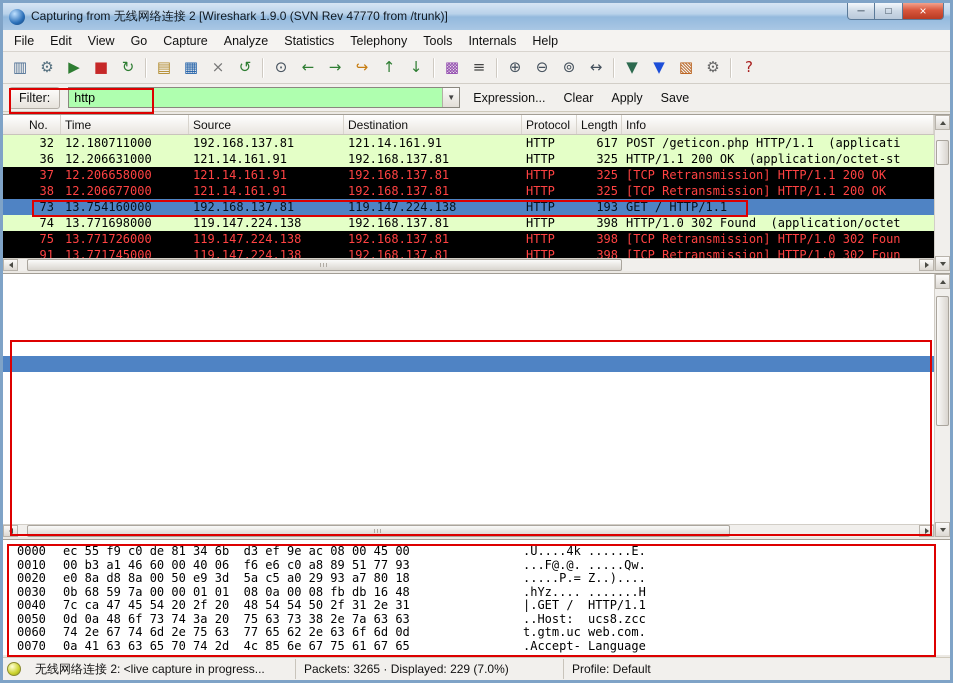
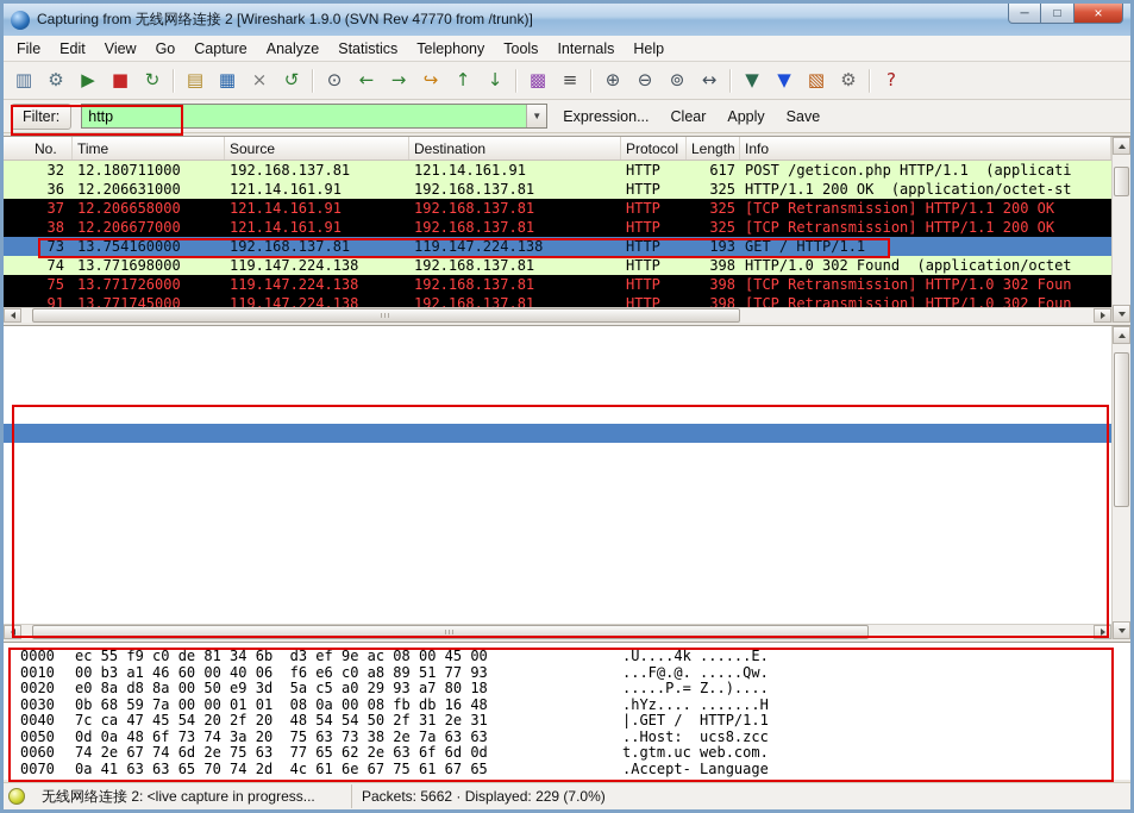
  Capturing from 无线网络连接 2 [Wireshark 1.9.0 (SVN Rev 47770 from /trunk)]
  ─
  □
  ×
  File
  Edit
  View
  Go
  Capture
  Analyze
  Statistics
  Telephony
  Tools
  Internals
  Help
  ▥
  ⚙
  ▶
  ■
  ↻
  ▤
  ▦
  ×
  ↺
  ⊙
  ←
  →
  ↪
  ↑
  ↓
  ▩
  ≡
  ⊕
  ⊖
  ⊚
  ↔
  ▼
  ▼
  ▧
  ⚙
  ?
  Filter:
  http
  ▼
  Expression...
  Clear
  Apply
  Save
  No.
  Time
  Source
  Destination
  Protocol
  Length
  Info
  32
  12.180711000
  192.168.137.81
  121.14.161.91
  HTTP
  617
  POST /geticon.php HTTP/1.1 (applicati
  36
  12.206631000
  121.14.161.91
  192.168.137.81
  HTTP
  325
  HTTP/1.1 200 OK (application/octet-st
  37
  12.206658000
  121.14.161.91
  192.168.137.81
  HTTP
  325
  [TCP Retransmission] HTTP/1.1 200 OK
  38
  12.206677000
  121.14.161.91
  192.168.137.81
  HTTP
  325
  [TCP Retransmission] HTTP/1.1 200 OK
  73
  13.754160000
  192.168.137.81
  119.147.224.138
  HTTP
  193
  GET / HTTP/1.1
  74
  13.771698000
  119.147.224.138
  192.168.137.81
  HTTP
  398
  HTTP/1.0 302 Found (application/octet
  75
  13.771726000
  119.147.224.138
  192.168.137.81
  HTTP
  398
  [TCP Retransmission] HTTP/1.0 302 Foun
  91
  13.771745000
  119.147.224.138
  192.168.137.81
  HTTP
  398
  [TCP Retransmission] HTTP/1.0 302 Foun
  0000 ec 55 f9 c0 de 81 34 6b d3 ef 9e ac 08 00 45 00 .U....4k ......E.
  0010 00 b3 a1 46 60 00 40 06 f6 e6 c0 a8 89 51 77 93 ...F@.@. .....Qw.
  0020 e0 8a d8 8a 00 50 e9 3d 5a c5 a0 29 93 a7 80 18 .....P.= Z..)....
  0030 0b 68 59 7a 00 00 01 01 08 0a 00 08 fb db 16 48 .hYz.... .......H
  0040 7c ca 47 45 54 20 2f 20 48 54 54 50 2f 31 2e 31 |.GET / HTTP/1.1
  0050 0d 0a 48 6f 73 74 3a 20 75 63 73 38 2e 7a 63 63 ..Host: ucs8.zcc
  0060 74 2e 67 74 6d 2e 75 63 77 65 62 2e 63 6f 6d 0d t.gtm.uc web.com.
- 0070 0a 41 63 63 65 70 74 2d 4c 85 6e 67 75 61 67 65 .Accept- Language
+ 0070 0a 41 63 63 65 70 74 2d 4c 61 6e 67 75 61 67 65 .Accept- Language
  无线网络连接 2: <live capture in progress...
- Packets: 3265 · Displayed: 229 (7.0%)
+ Packets: 5662 · Displayed: 229 (7.0%)
- Profile: Default
